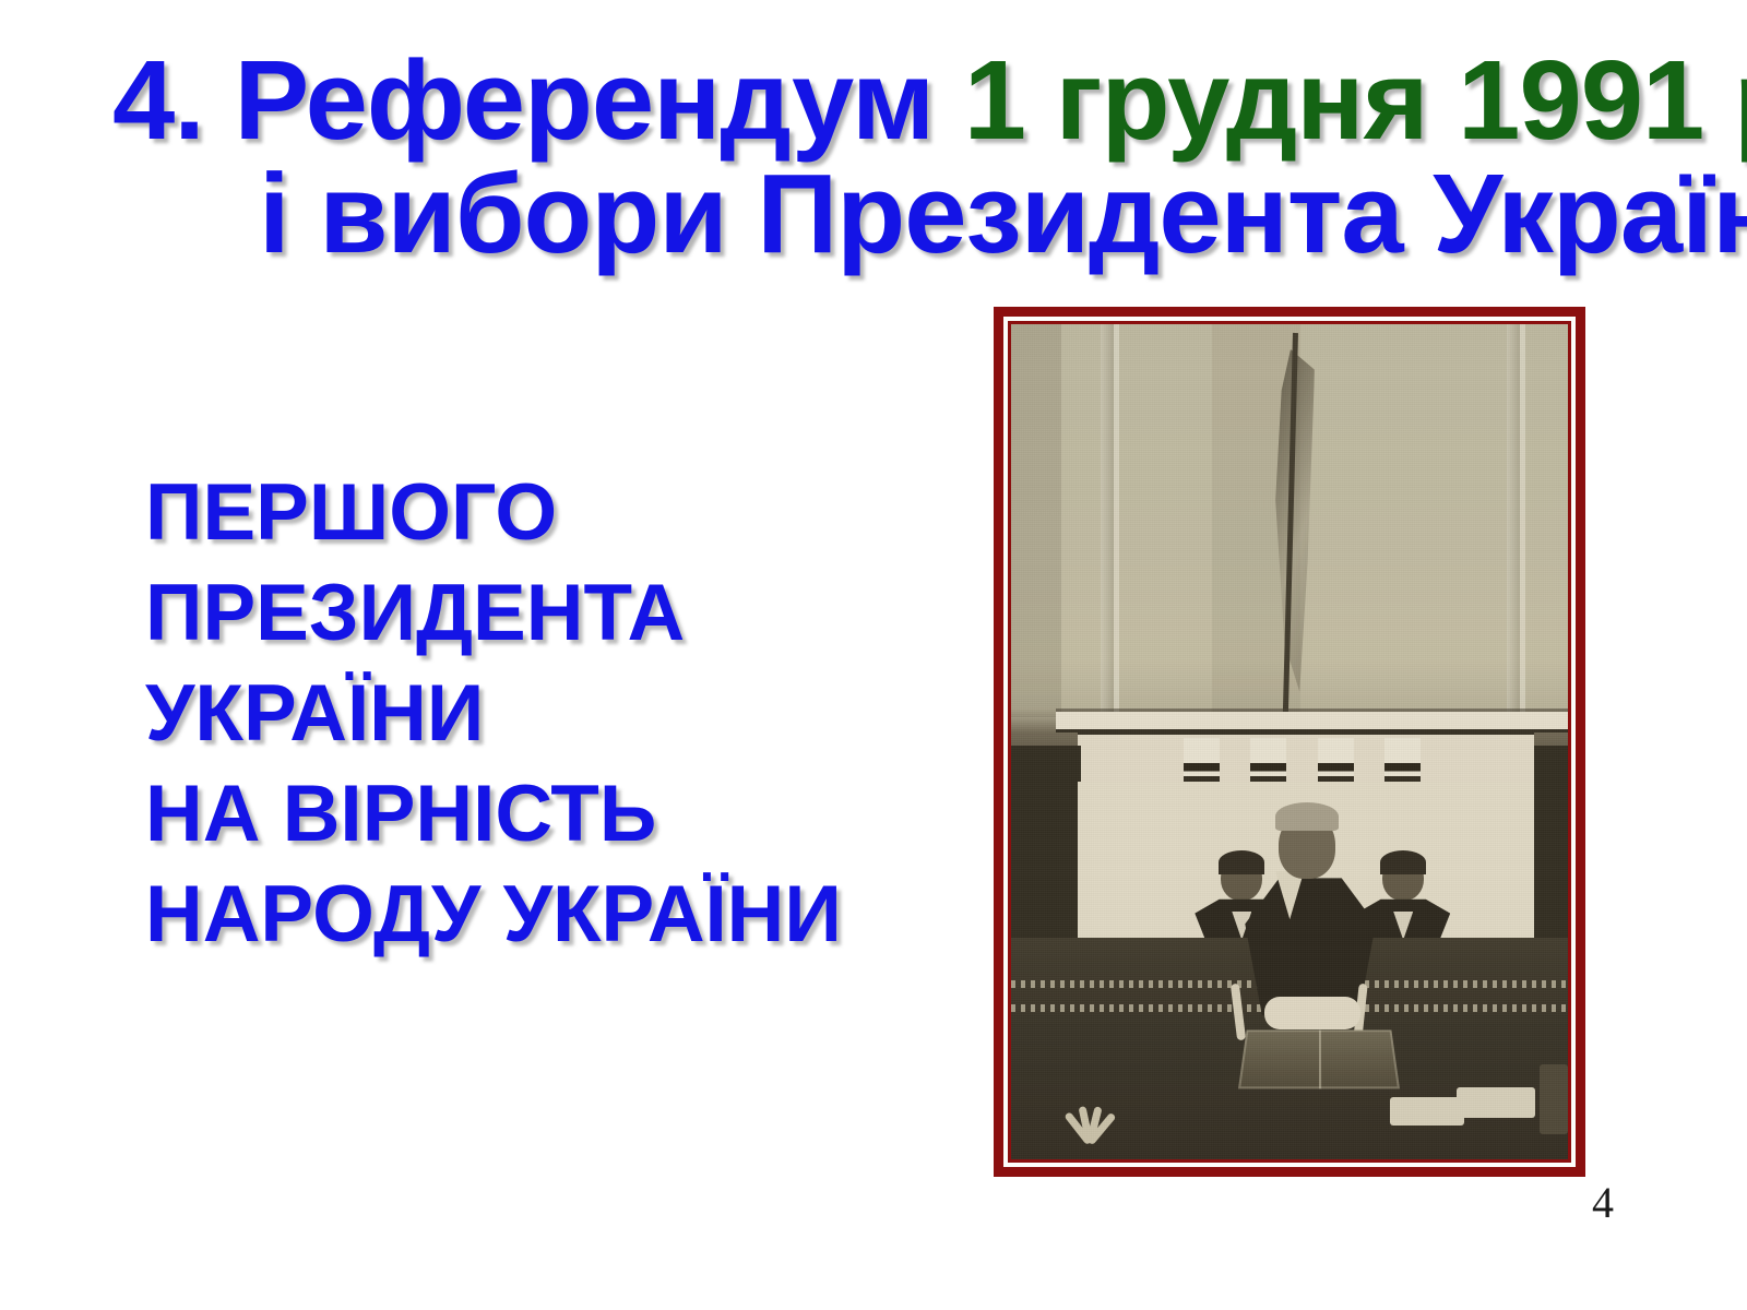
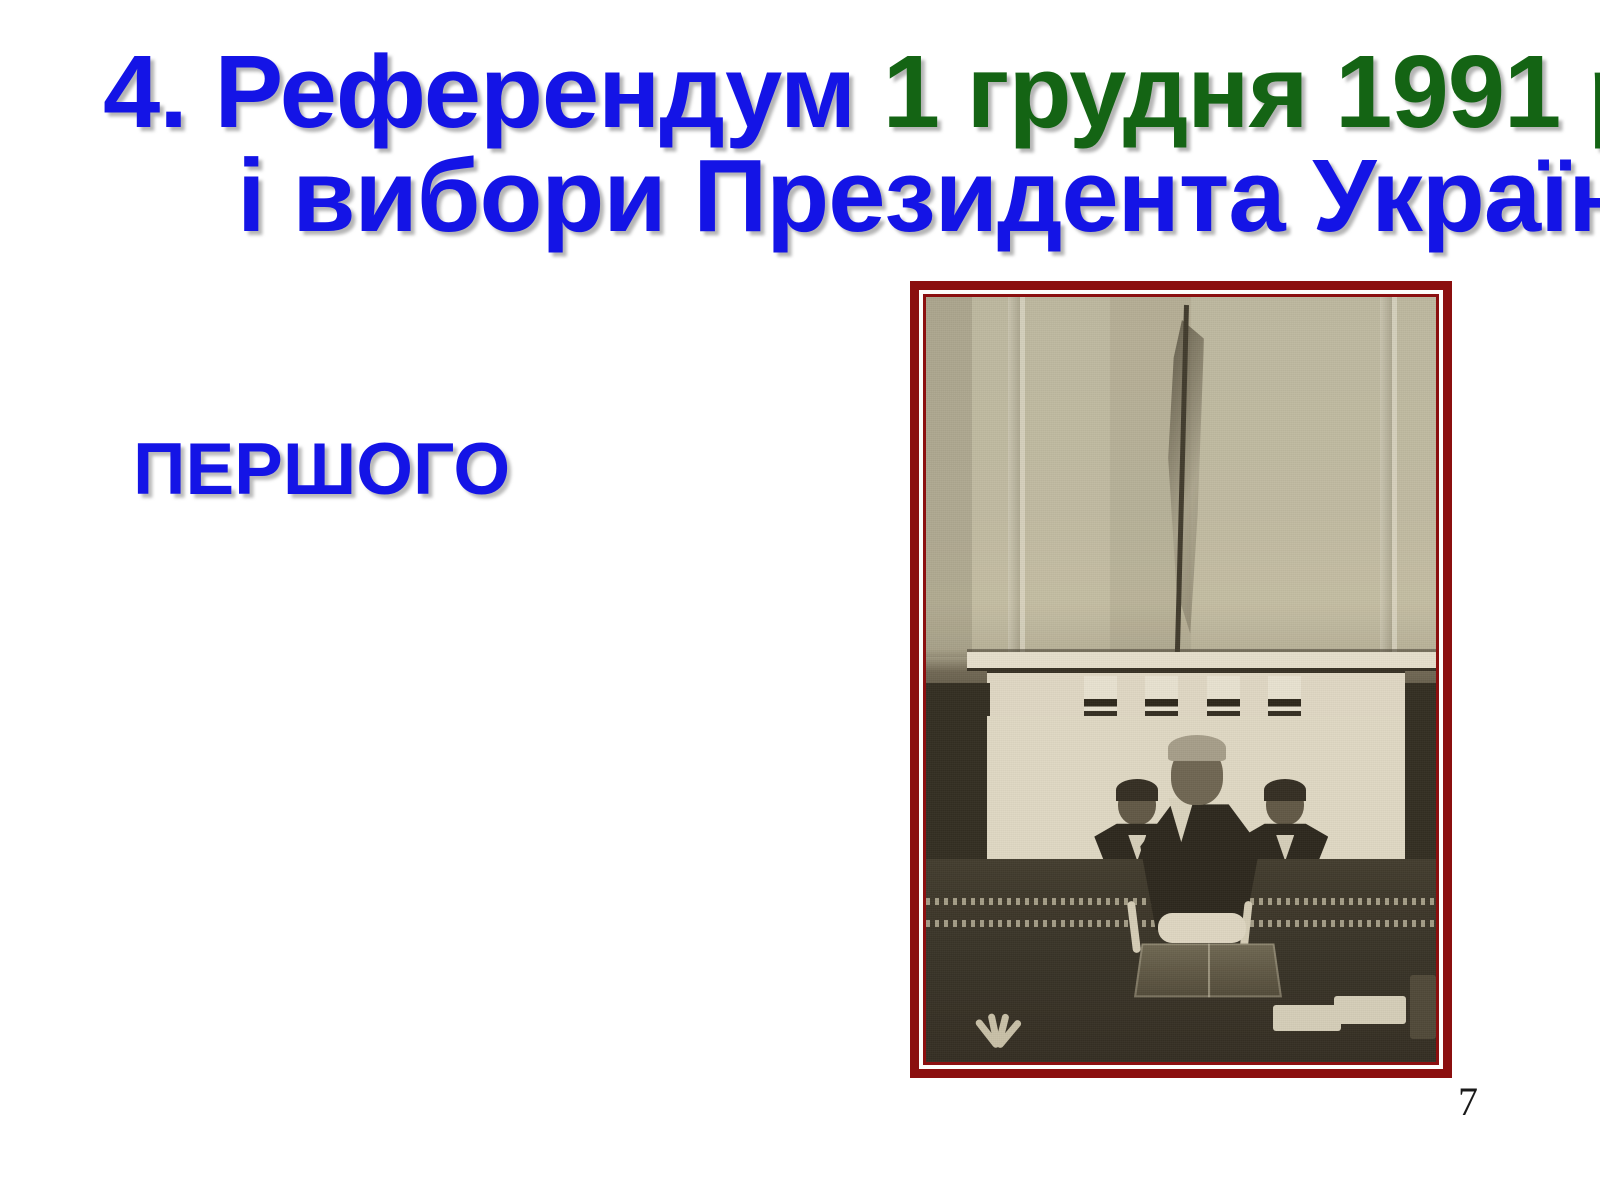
  4. Референдум 1 грудня 1991
  і вибори Президента Україн
  ПЕРШОГО
- ПРЕЗИДЕНТА
- УКРАЇНИ
- НА ВІРНІСТЬ
- НАРОДУ УКРАЇНИ
- 4
+ 7
